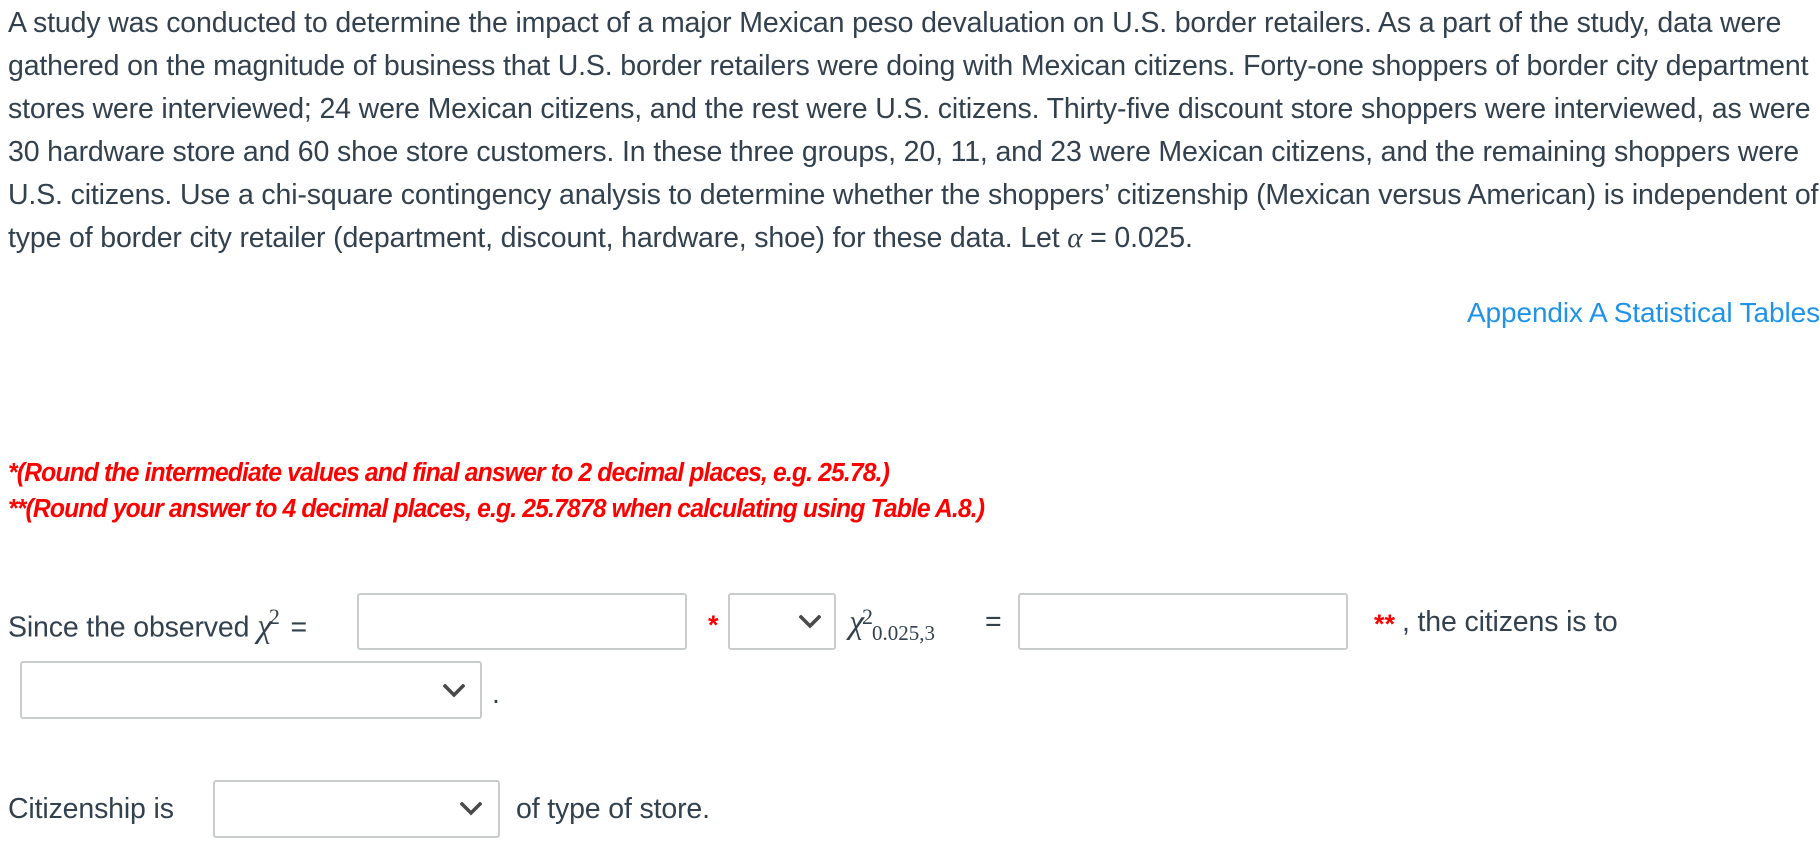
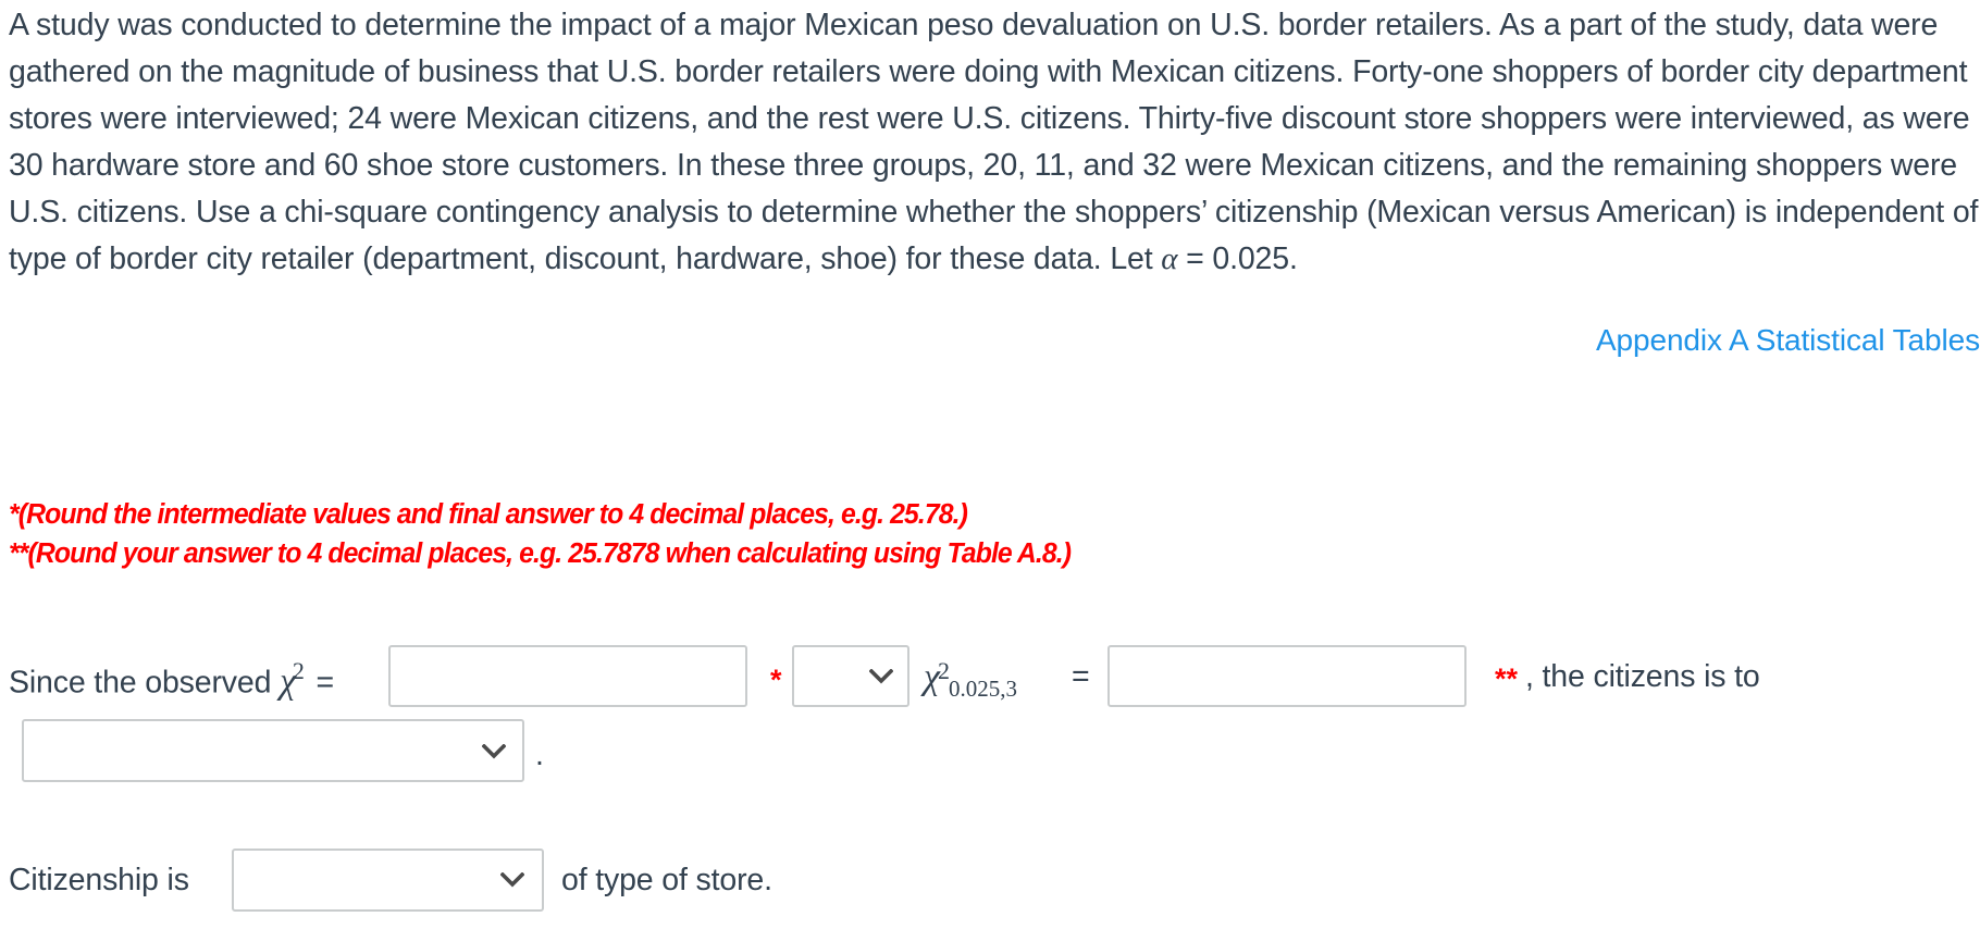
- A study was conducted to determine the impact of a major Mexican peso devaluation on U.S. border retailers. As a part of the study, data were gathered on the magnitude of business that U.S. border retailers were doing with Mexican citizens. Forty-one shoppers of border city department stores were interviewed; 24 were Mexican citizens, and the rest were U.S. citizens. Thirty-five discount store shoppers were interviewed, as were 30 hardware store and 60 shoe store customers. In these three groups, 20, 11, and 23 were Mexican citizens, and the remaining shoppers were U.S. citizens. Use a chi-square contingency analysis to determine whether the shoppers’ citizenship (Mexican versus American) is independent of type of border city retailer (department, discount, hardware, shoe) for these data. Let α = 0.025.
+ A study was conducted to determine the impact of a major Mexican peso devaluation on U.S. border retailers. As a part of the study, data were gathered on the magnitude of business that U.S. border retailers were doing with Mexican citizens. Forty-one shoppers of border city department stores were interviewed; 24 were Mexican citizens, and the rest were U.S. citizens. Thirty-five discount store shoppers were interviewed, as were 30 hardware store and 60 shoe store customers. In these three groups, 20, 11, and 32 were Mexican citizens, and the remaining shoppers were U.S. citizens. Use a chi-square contingency analysis to determine whether the shoppers’ citizenship (Mexican versus American) is independent of type of border city retailer (department, discount, hardware, shoe) for these data. Let α = 0.025.
  Appendix A Statistical Tables
- *(Round the intermediate values and final answer to 2 decimal places, e.g. 25.78.)
+ *(Round the intermediate values and final answer to 4 decimal places, e.g. 25.78.)
  **(Round your answer to 4 decimal places, e.g. 25.7878 when calculating using Table A.8.)
  Since the observed χ2 =
  *
  χ20.025,3
  =
  **
  , the citizens is to
  .
  Citizenship is
  of type of store.
